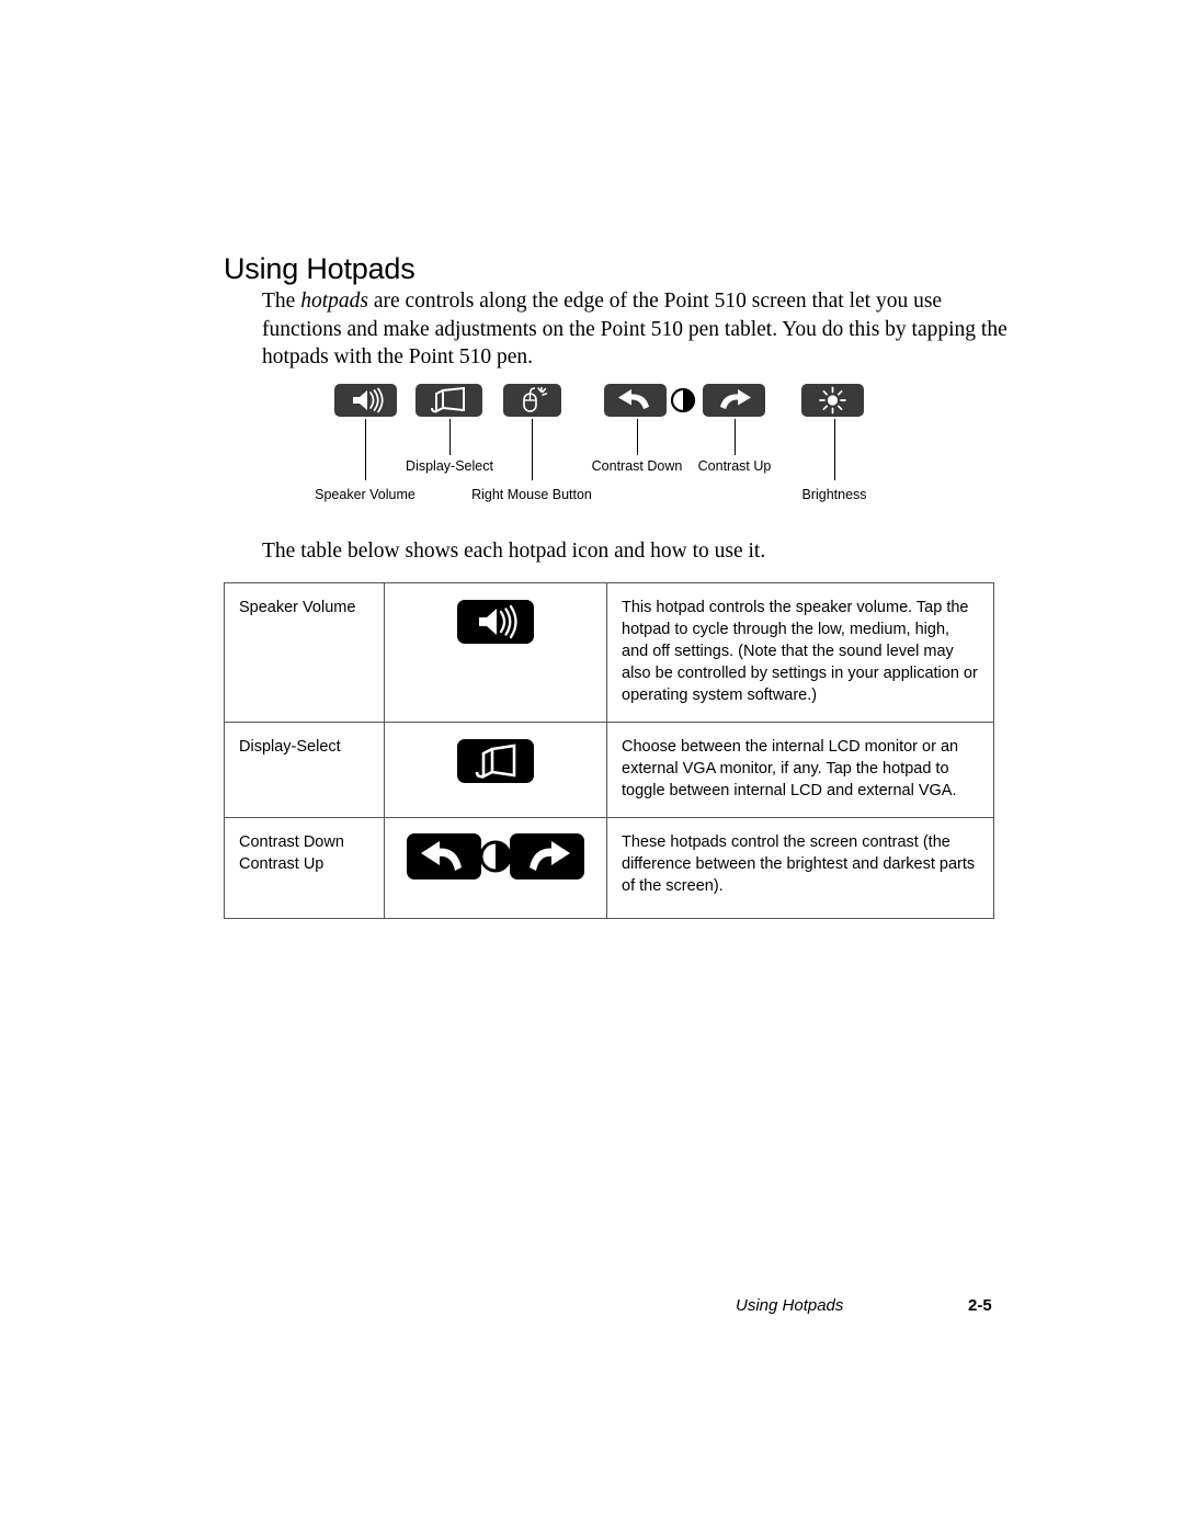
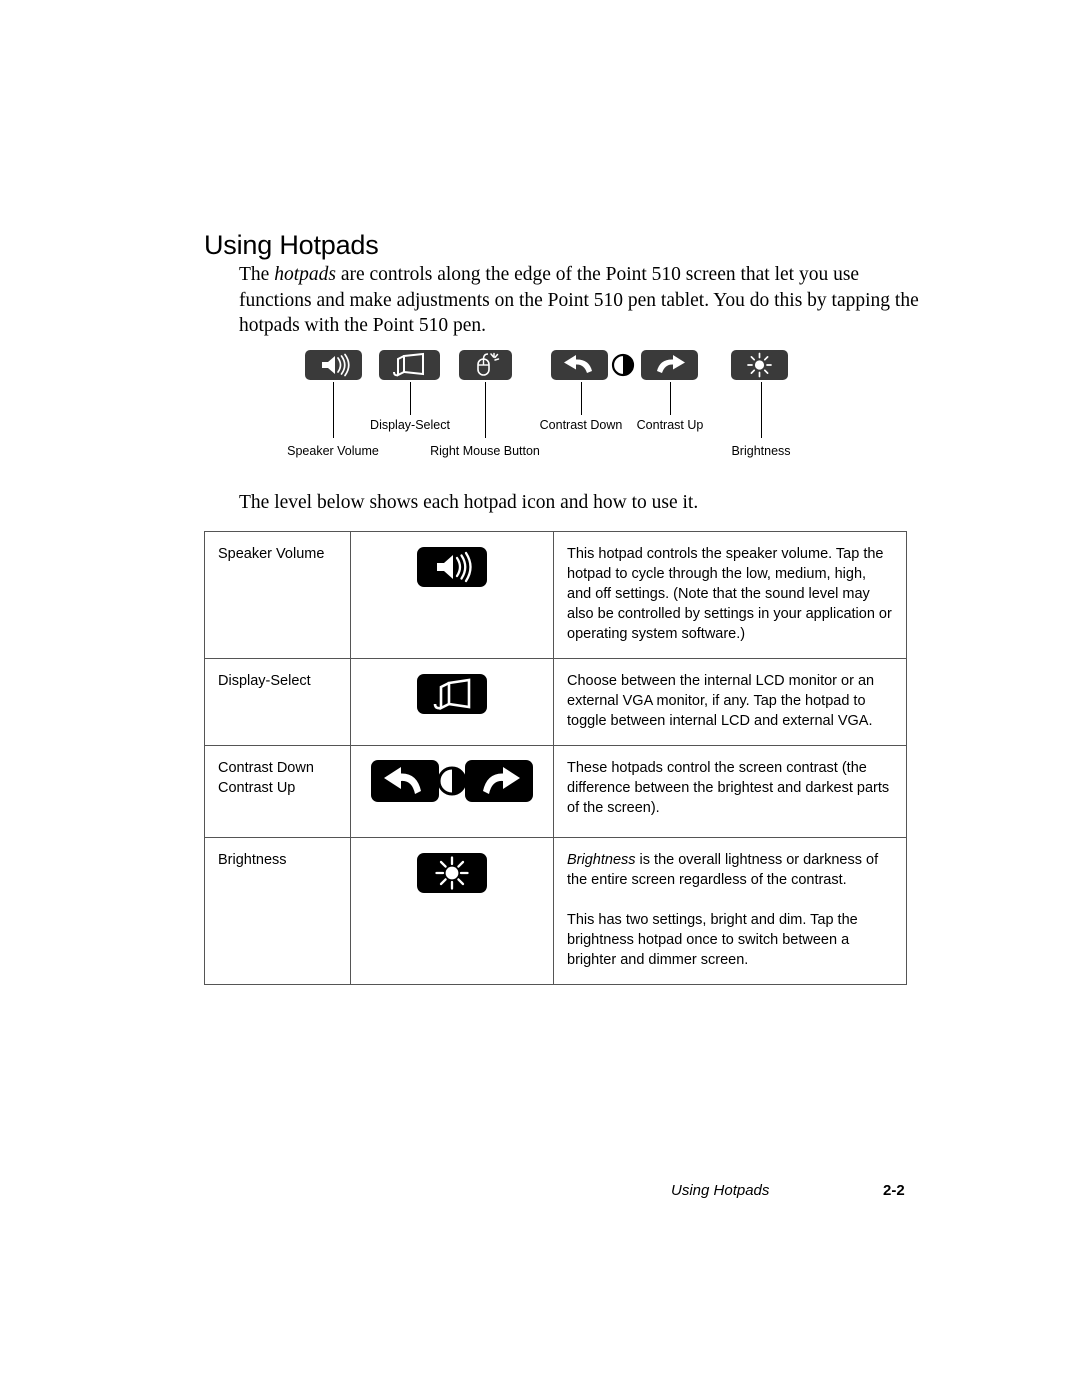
  Using Hotpads
  The hotpads are controls along the edge of the Point 510 screen that let you use functions and make adjustments on the Point 510 pen tablet. You do this by tapping the hotpads with the Point 510 pen.
  Speaker Volume
  Display-Select
  Right Mouse Button
  Contrast Down
  Contrast Up
  Brightness
- The table below shows each hotpad icon and how to use it.
+ The level below shows each hotpad icon and how to use it.
  Speaker Volume		This hotpad controls the speaker volume. Tap the hotpad to cycle through the low, medium, high, and off settings. (Note that the sound level may also be controlled by settings in your application or operating system software.)
  Display-Select		Choose between the internal LCD monitor or an external VGA monitor, if any. Tap the hotpad to toggle between internal LCD and external VGA.
  Contrast Down Contrast Up		These hotpads control the screen contrast (the difference between the brightest and darkest parts of the screen).
+ Brightness		Brightness is the overall lightness or darkness of the entire screen regardless of the contrast. This has two settings, bright and dim. Tap the brightness hotpad once to switch between a brighter and dimmer screen.
  Using Hotpads
- 2-5
+ 2-2
